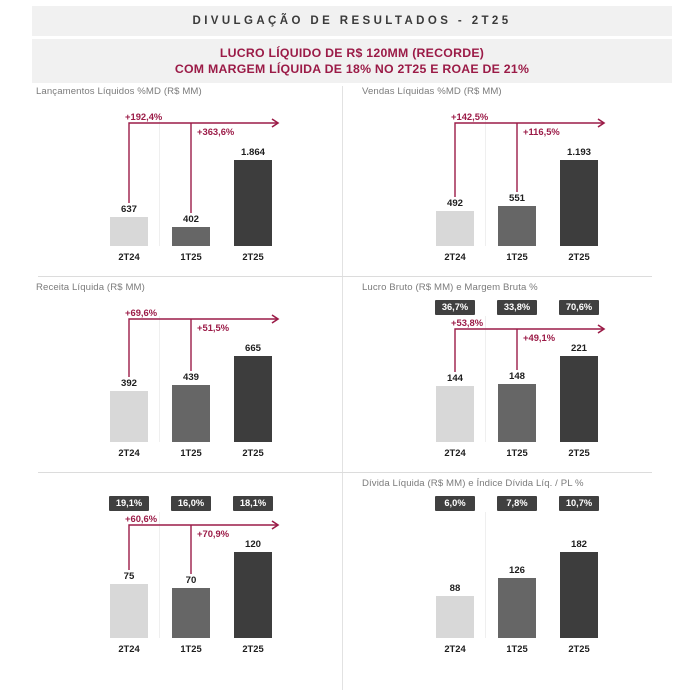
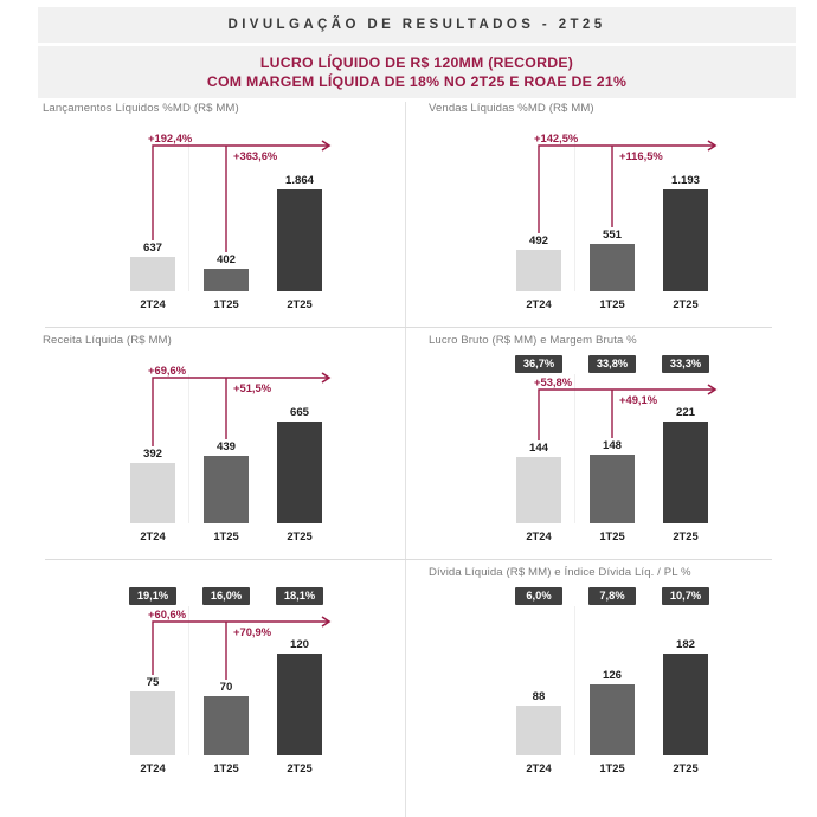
  DIVULGAÇÃO DE RESULTADOS - 2T25
  LUCRO LÍQUIDO DE R$ 120MM (RECORDE)
  COM MARGEM LÍQUIDA DE 18% NO 2T25 E ROAE DE 21%
  Lançamentos Líquidos %MD (R$ MM)
  637
  2T24
  402
  1T25
  1.864
  2T25
  +192,4%
  +363,6%
  Vendas Líquidas %MD (R$ MM)
  492
  2T24
  551
  1T25
  1.193
  2T25
  +142,5%
  +116,5%
  Receita Líquida (R$ MM)
  392
  2T24
  439
  1T25
  665
  2T25
  +69,6%
  +51,5%
  Lucro Bruto (R$ MM) e Margem Bruta %
  144
  2T24
  148
  1T25
  221
  2T25
  36,7%
  33,8%
- 70,6%
+ 33,3%
  +53,8%
  +49,1%
  75
  2T24
  70
  1T25
  120
  2T25
  19,1%
  16,0%
  18,1%
  +60,6%
  +70,9%
  Dívida Líquida (R$ MM) e Índice Dívida Líq. / PL %
  88
  2T24
  126
  1T25
  182
  2T25
  6,0%
  7,8%
  10,7%
